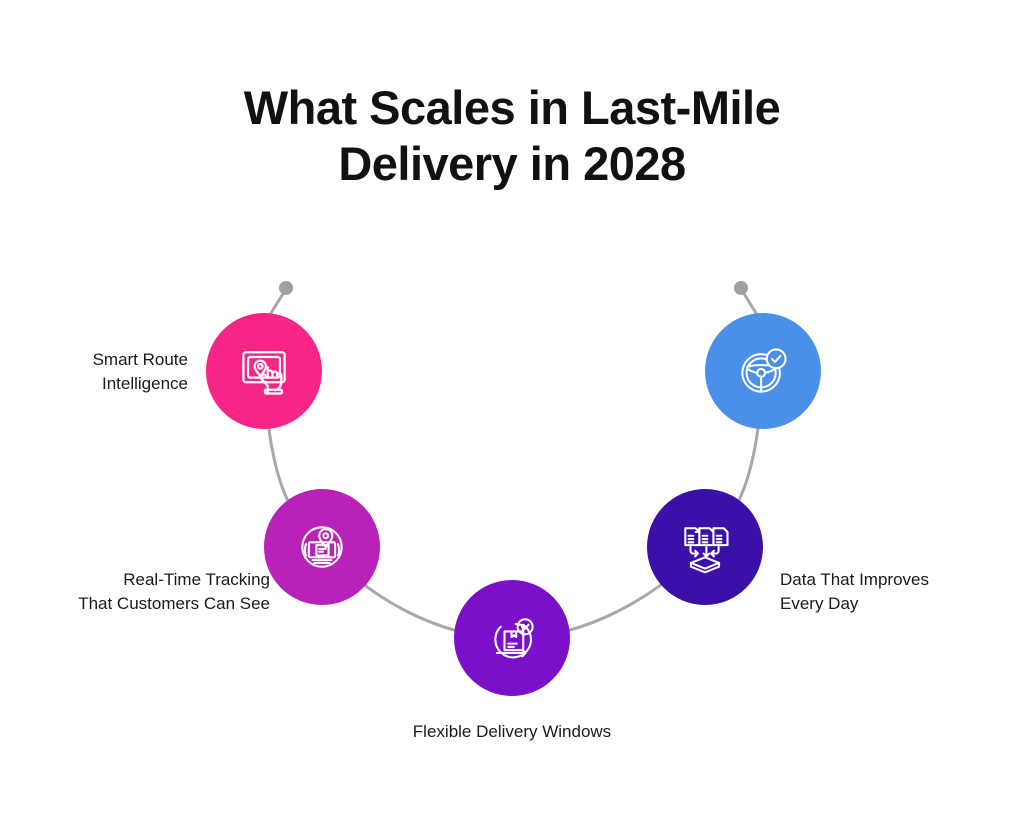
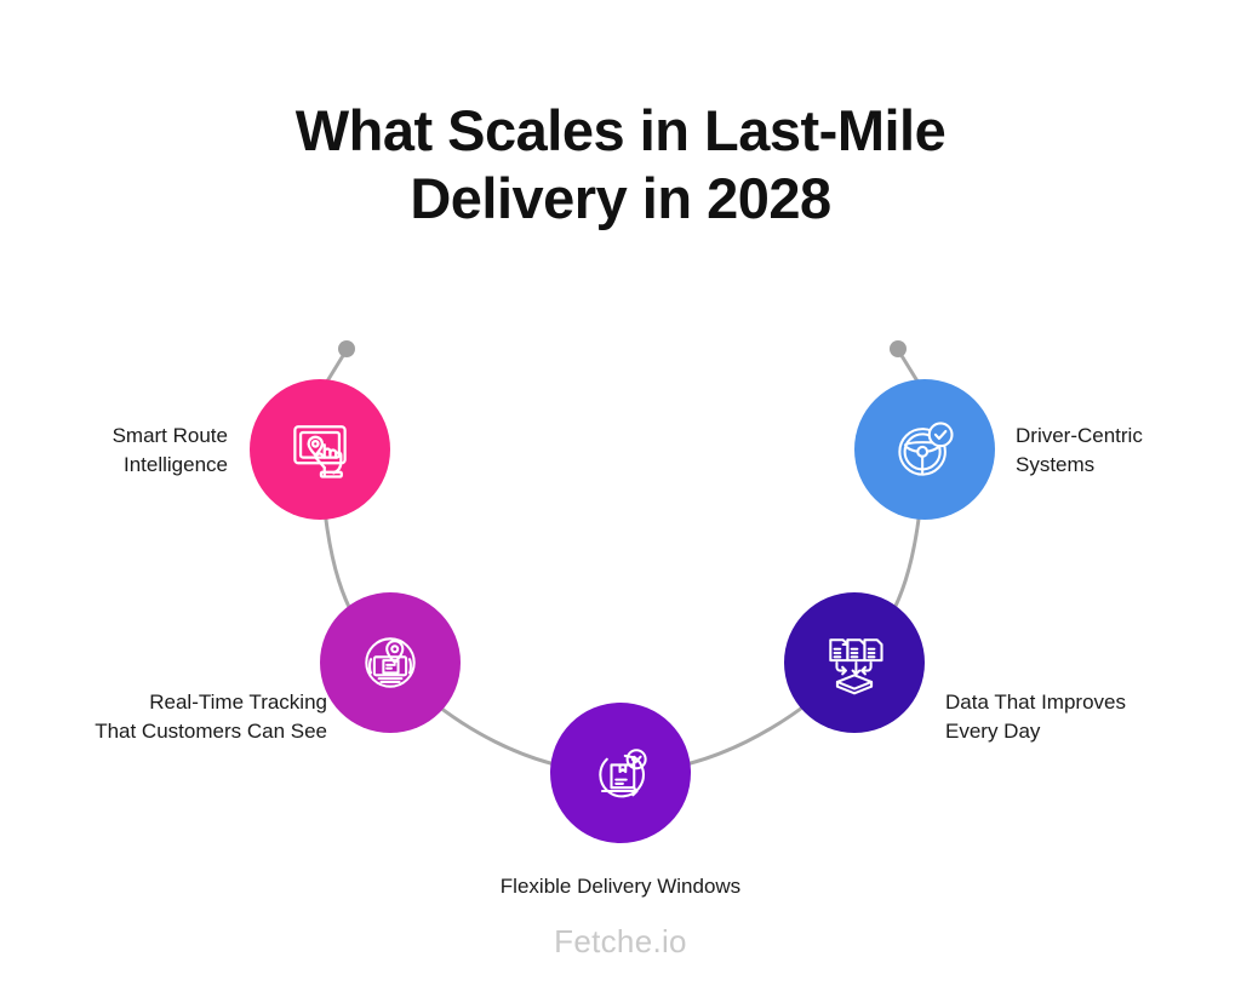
  What Scales in Last-Mile
  Delivery in 2028
  Smart Route
  Intelligence
  Real-Time Tracking
  That Customers Can See
  Flexible Delivery Windows
  Data That Improves
  Every Day
+ Driver-Centric
+ Systems
+ Fetche.io
